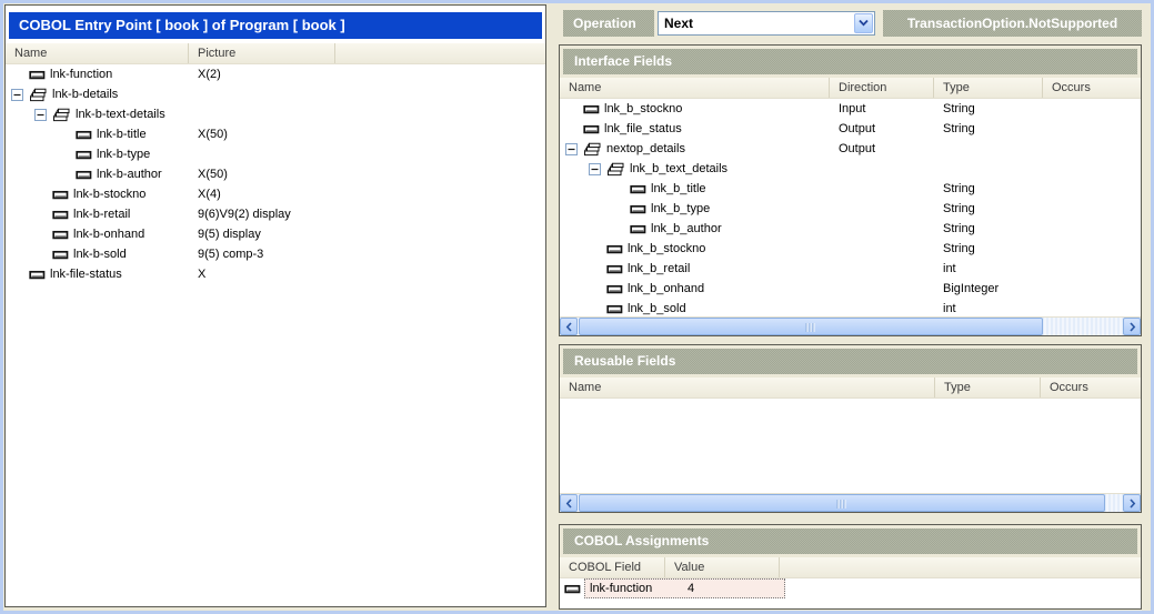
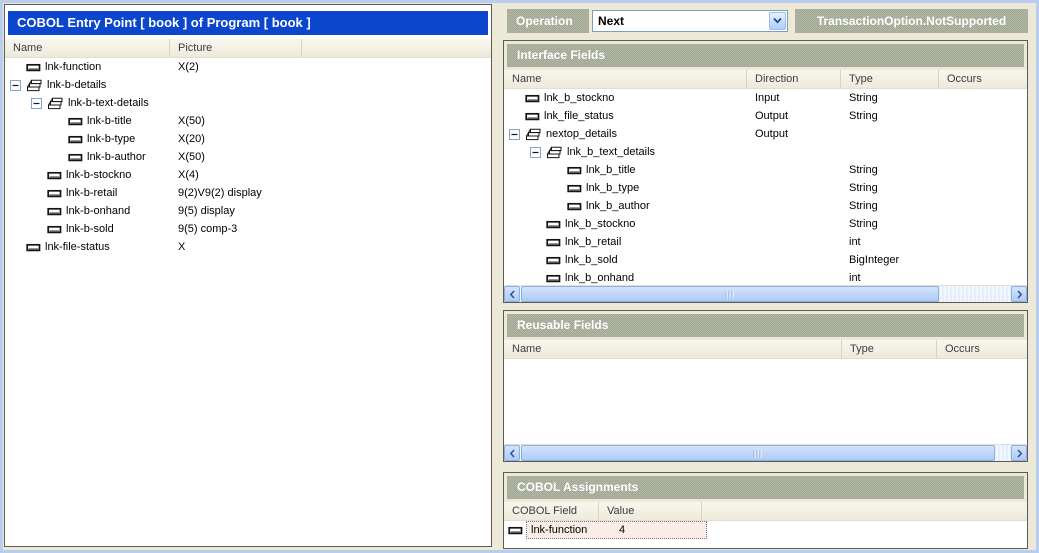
  COBOL Entry Point [ book ] of Program [ book ]
  Name
  Picture
  lnk-function
  X(2)
  lnk-b-details
  lnk-b-text-details
  lnk-b-title
  X(50)
  lnk-b-type
+ X(20)
  lnk-b-author
  X(50)
  lnk-b-stockno
  X(4)
  lnk-b-retail
- 9(6)V9(2) display
+ 9(2)V9(2) display
  lnk-b-onhand
  9(5) display
  lnk-b-sold
  9(5) comp-3
  lnk-file-status
  X
  Operation
  Next
  TransactionOption.NotSupported
  Interface Fields
  Name
  Direction
  Type
  Occurs
  lnk_b_stockno
  Input
  String
  lnk_file_status
  Output
  String
  nextop_details
  Output
  lnk_b_text_details
  lnk_b_title
  String
  lnk_b_type
  String
  lnk_b_author
  String
  lnk_b_stockno
  String
  lnk_b_retail
  int
- lnk_b_onhand
+ lnk_b_sold
  BigInteger
- lnk_b_sold
+ lnk_b_onhand
  int
  Reusable Fields
  Name
  Type
  Occurs
  COBOL Assignments
  COBOL Field
  Value
  lnk-function
  4
